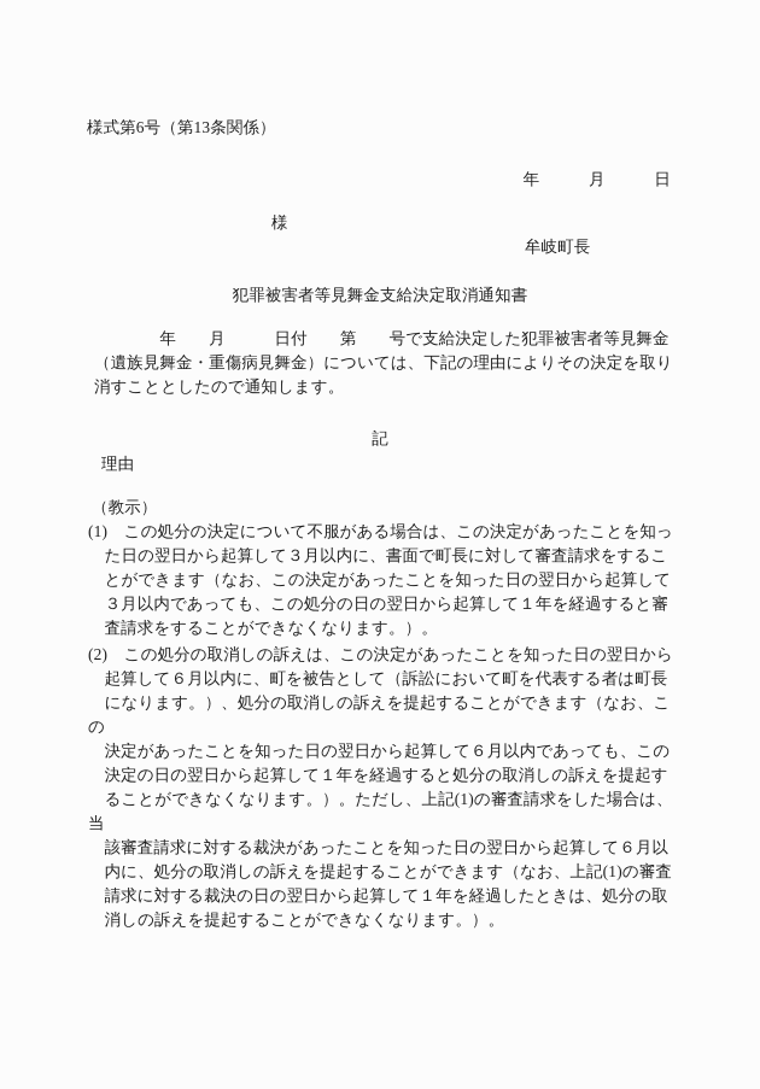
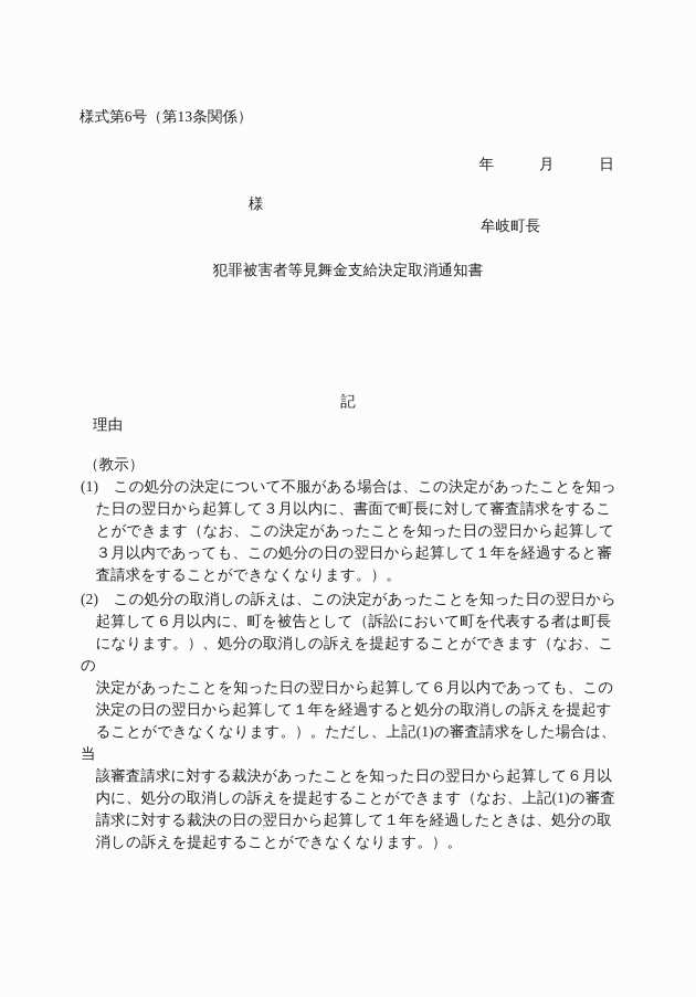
  様式第6号（第13条関係）
  年 月 日
  様
  牟岐町長
  犯罪被害者等見舞金支給決定取消通知書
- 年 月 日付 第 号で支給決定した犯罪被害者等見舞金
- （遺族見舞金・重傷病見舞金）については、下記の理由によりその決定を取り
- 消すこととしたので通知します。
  記
  理由
  （教示）
  (1) この処分の決定について不服がある場合は、この決定があったことを知っ
  た日の翌日から起算して３月以内に、書面で町長に対して審査請求をするこ
  とができます（なお、この決定があったことを知った日の翌日から起算して
  ３月以内であっても、この処分の日の翌日から起算して１年を経過すると審
  査請求をすることができなくなります。）。
  (2) この処分の取消しの訴えは、この決定があったことを知った日の翌日から
  起算して６月以内に、町を被告として（訴訟において町を代表する者は町長
  になります。）、処分の取消しの訴えを提起することができます（なお、この
  決定があったことを知った日の翌日から起算して６月以内であっても、この
  決定の日の翌日から起算して１年を経過すると処分の取消しの訴えを提起す
  ることができなくなります。）。ただし、上記(1)の審査請求をした場合は、当
  該審査請求に対する裁決があったことを知った日の翌日から起算して６月以
  内に、処分の取消しの訴えを提起することができます（なお、上記(1)の審査
  請求に対する裁決の日の翌日から起算して１年を経過したときは、処分の取
  消しの訴えを提起することができなくなります。）。
